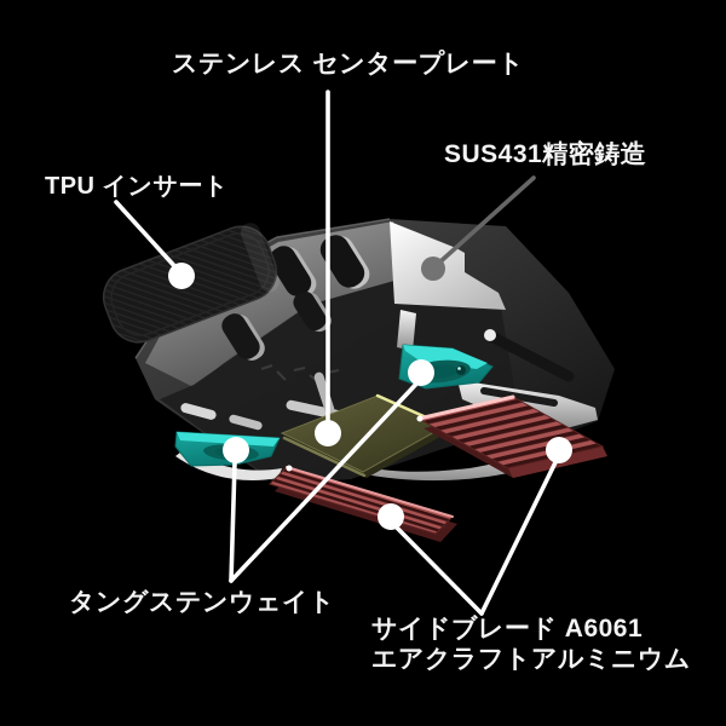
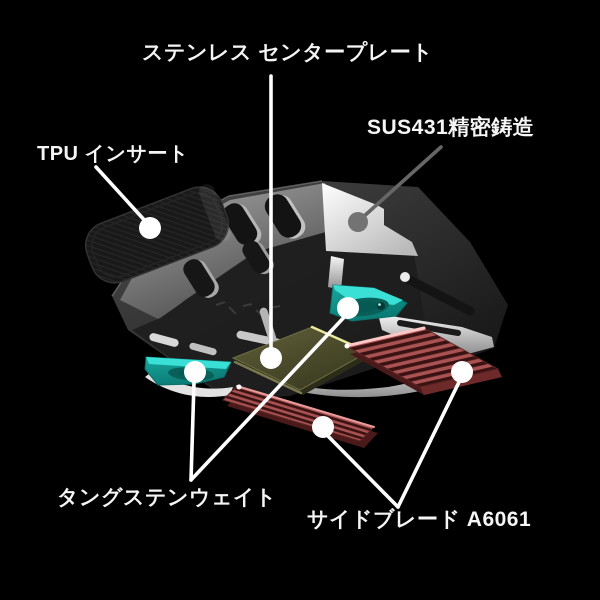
  ステンレス センタープレート
  SUS431精密鋳造
  TPU インサート
  タングステンウェイト
  サイドブレード A6061
- エアクラフトアルミニウム
